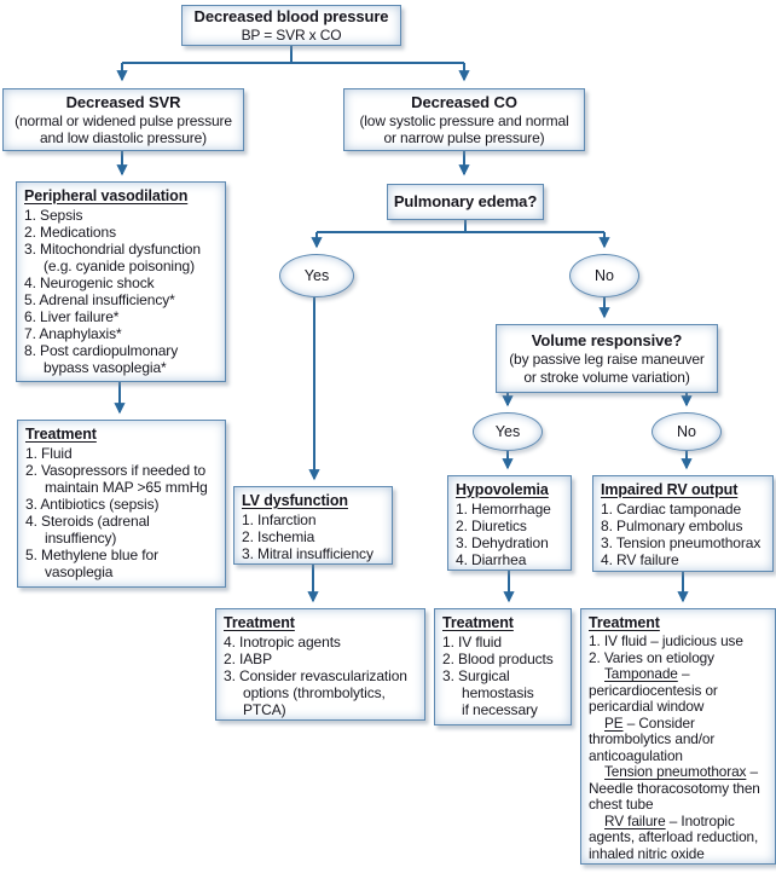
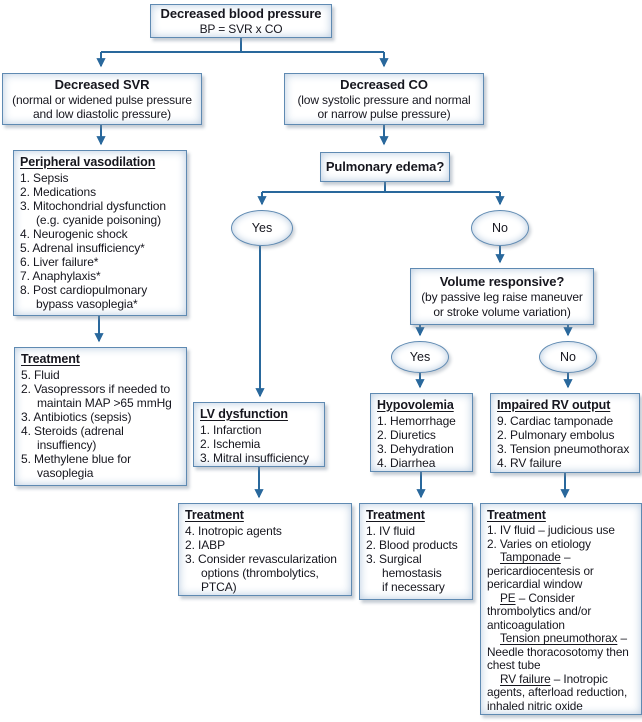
  Decreased blood pressure
  BP = SVR x CO
  Decreased SVR
  (normal or widened pulse pressure
  and low diastolic pressure)
  Decreased CO
  (low systolic pressure and normal
  or narrow pulse pressure)
  Peripheral vasodilation
  1. Sepsis
  2. Medications
  3. Mitochondrial dysfunction
  (e.g. cyanide poisoning)
  4. Neurogenic shock
  5. Adrenal insufficiency*
  6. Liver failure*
  7. Anaphylaxis*
  8. Post cardiopulmonary
  bypass vasoplegia*
  Treatment
- 1. Fluid
+ 5. Fluid
  2. Vasopressors if needed to
  maintain MAP >65 mmHg
  3. Antibiotics (sepsis)
  4. Steroids (adrenal
  insuffiency)
  5. Methylene blue for
  vasoplegia
  Pulmonary edema?
  Yes
  No
  Volume responsive?
  (by passive leg raise maneuver
  or stroke volume variation)
  Yes
  No
  LV dysfunction
  1. Infarction
  2. Ischemia
  3. Mitral insufficiency
  Hypovolemia
  1. Hemorrhage
  2. Diuretics
  3. Dehydration
  4. Diarrhea
  Impaired RV output
- 1. Cardiac tamponade
+ 9. Cardiac tamponade
- 8. Pulmonary embolus
+ 2. Pulmonary embolus
  3. Tension pneumothorax
  4. RV failure
  Treatment
  4. Inotropic agents
  2. IABP
  3. Consider revascularization
  options (thrombolytics,
  PTCA)
  Treatment
  1. IV fluid
  2. Blood products
  3. Surgical
  hemostasis
  if necessary
  Treatment
  1. IV fluid – judicious use
  2. Varies on etiology
  Tamponade –
  pericardiocentesis or
  pericardial window
  PE – Consider
  thrombolytics and/or
  anticoagulation
  Tension pneumothorax –
  Needle thoracosotomy then
  chest tube
  RV failure – Inotropic
  agents, afterload reduction,
  inhaled nitric oxide
